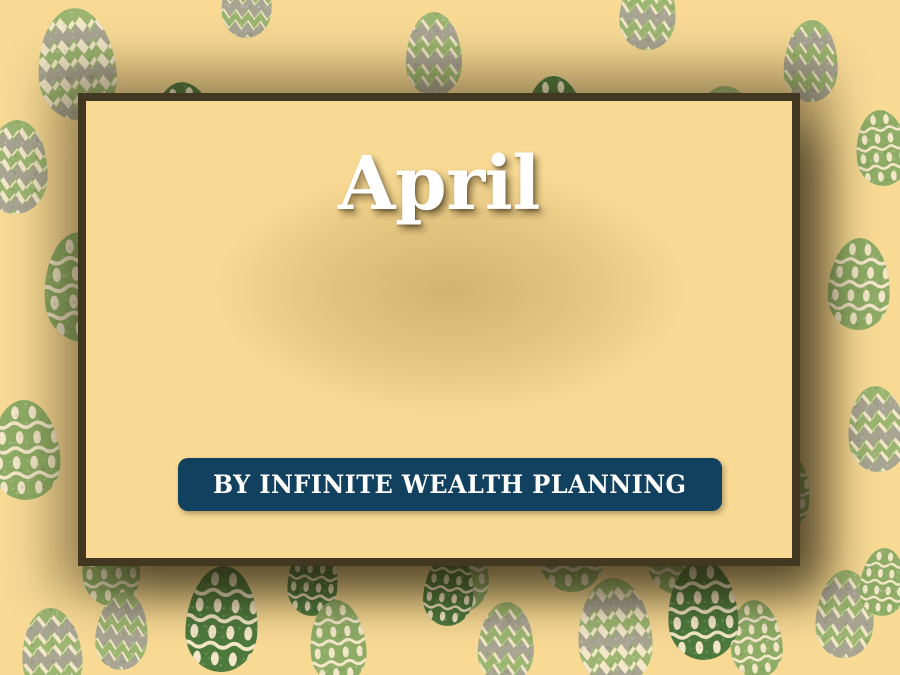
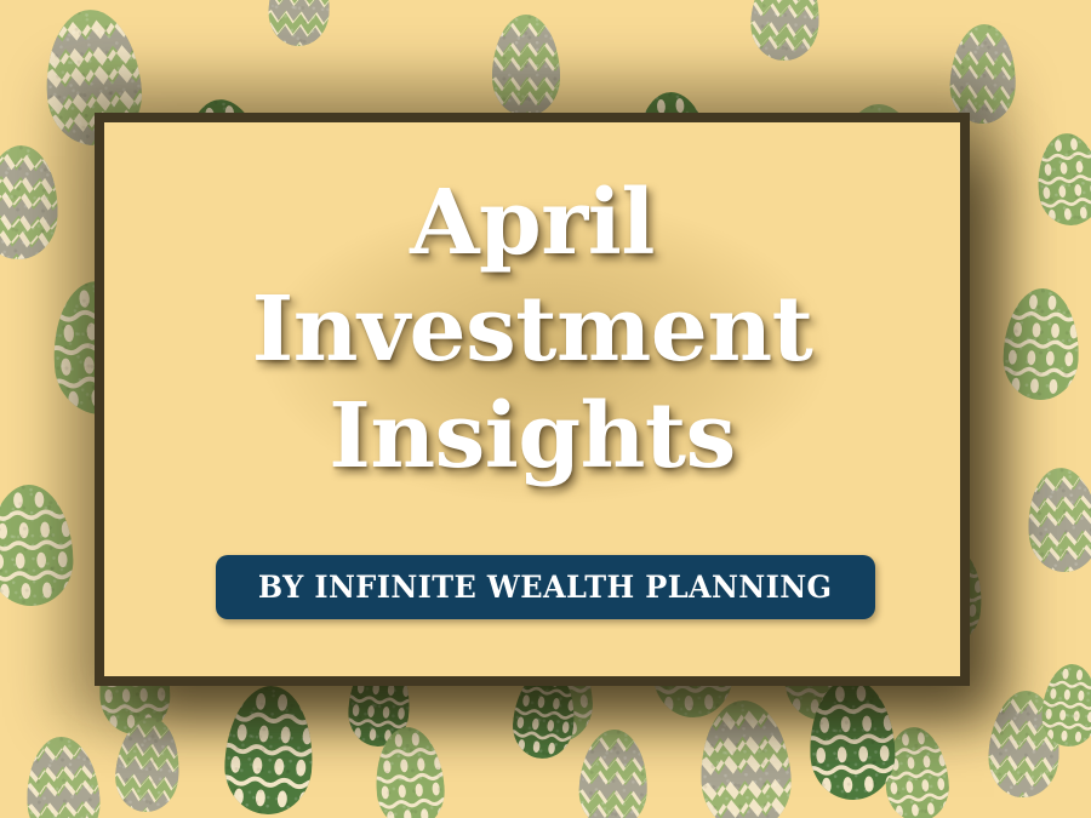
  April
+ Investment
+ Insights
  BY INFINITE WEALTH PLANNING
